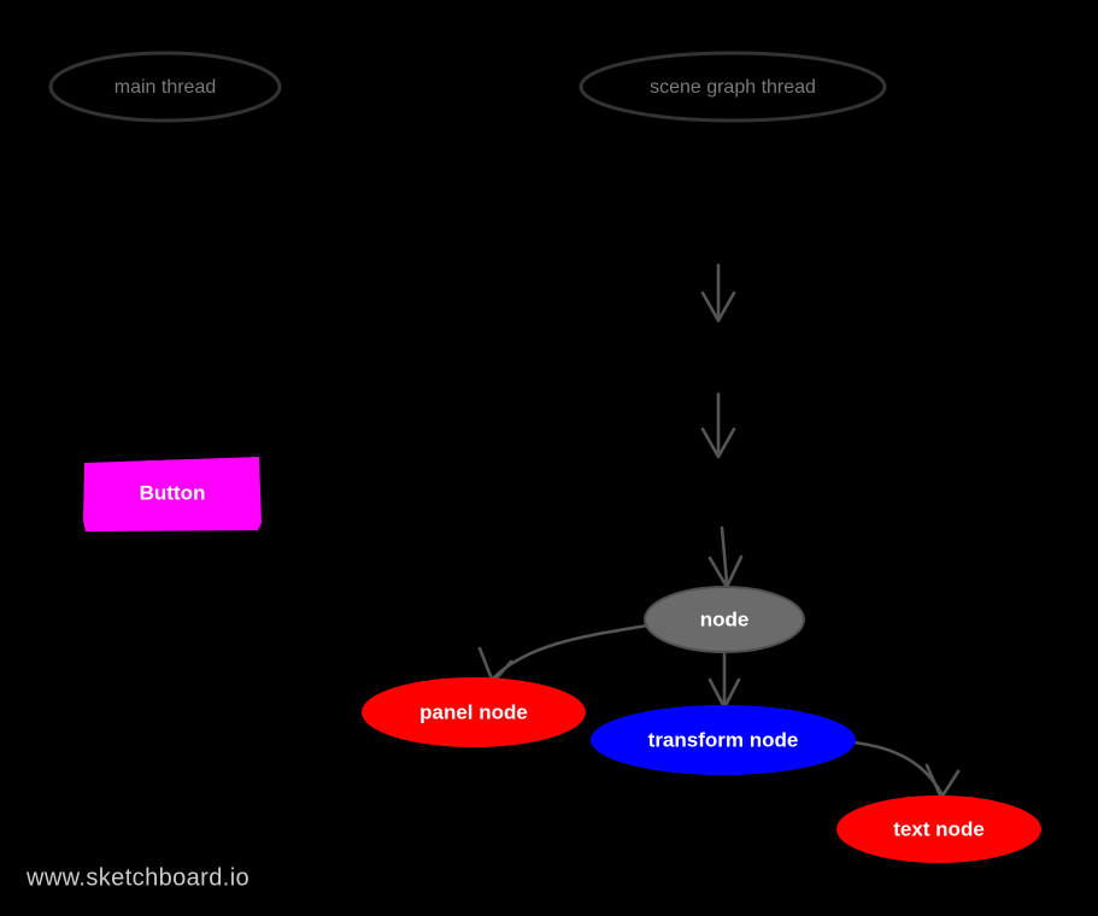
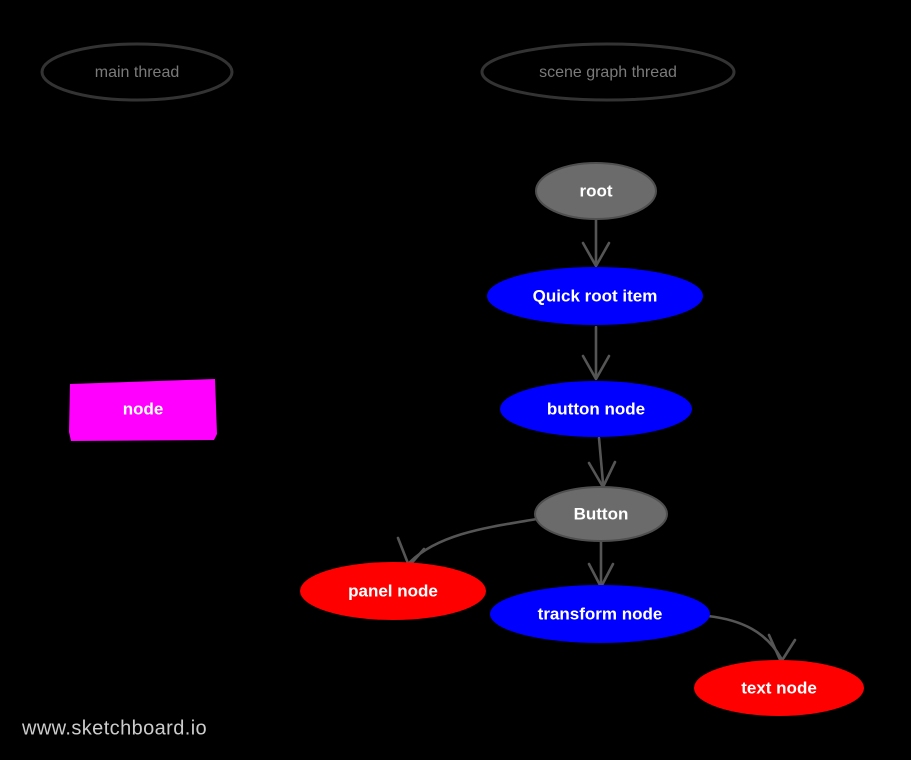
  main thread
  scene graph thread
- Button
+ node
+ root
+ Quick root item
+ button node
- node
+ Button
  panel node
  transform node
  text node
  www.sketchboard.io
